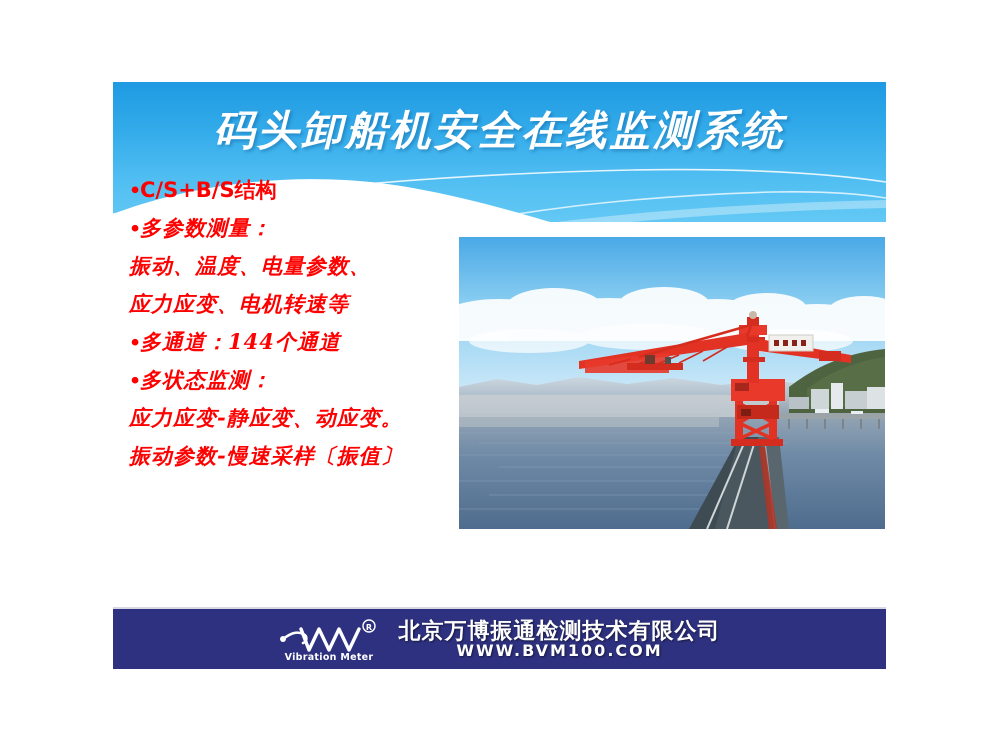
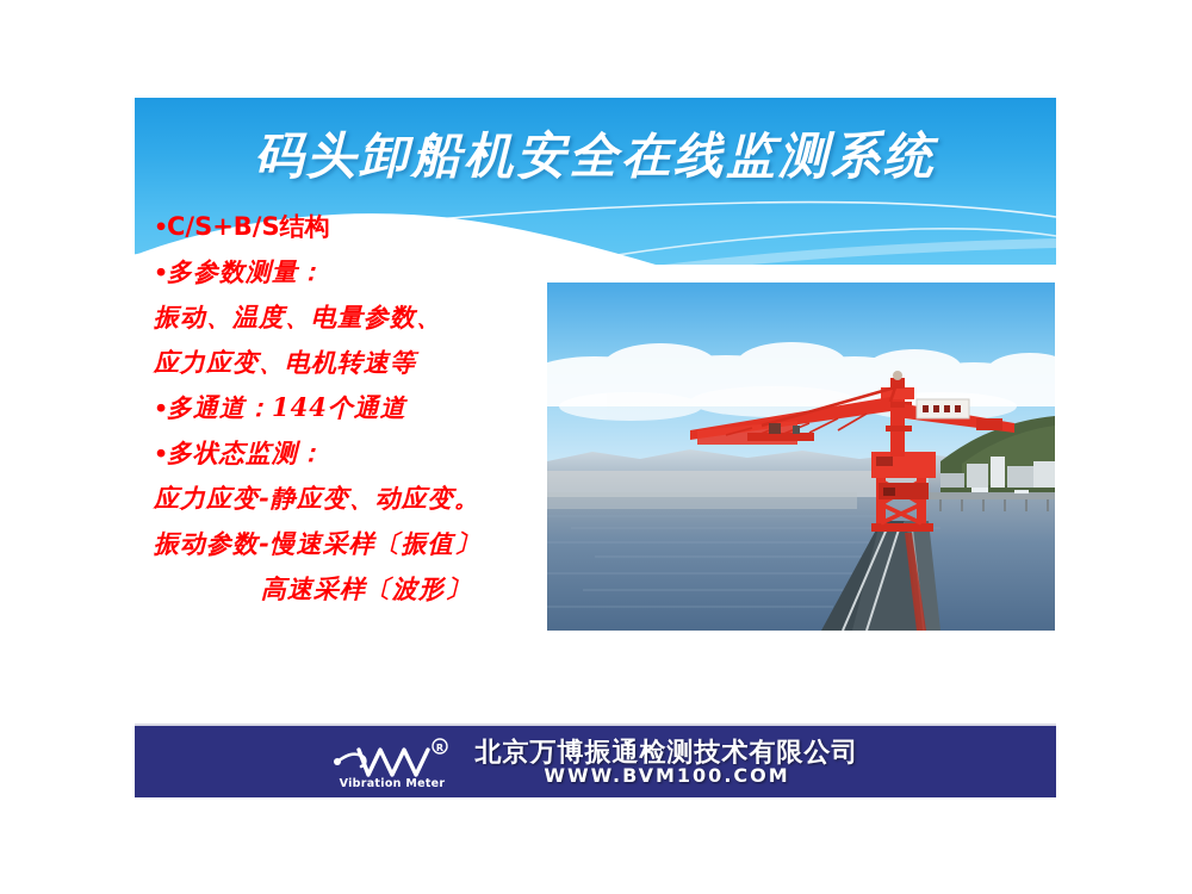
  码头卸船机安全在线监测系统
  C/S+B/S结构
  多参数测量：
  振动、温度、电量参数、
  应力应变、电机转速等
  多通道：144个通道
  多状态监测：
  应力应变-静应变、动应变。
  振动参数-慢速采样〔振值〕
+ 高速采样〔波形〕
  R
  Vibration Meter
  北京万博振通检测技术有限公司
  WWW.BVM100.COM
